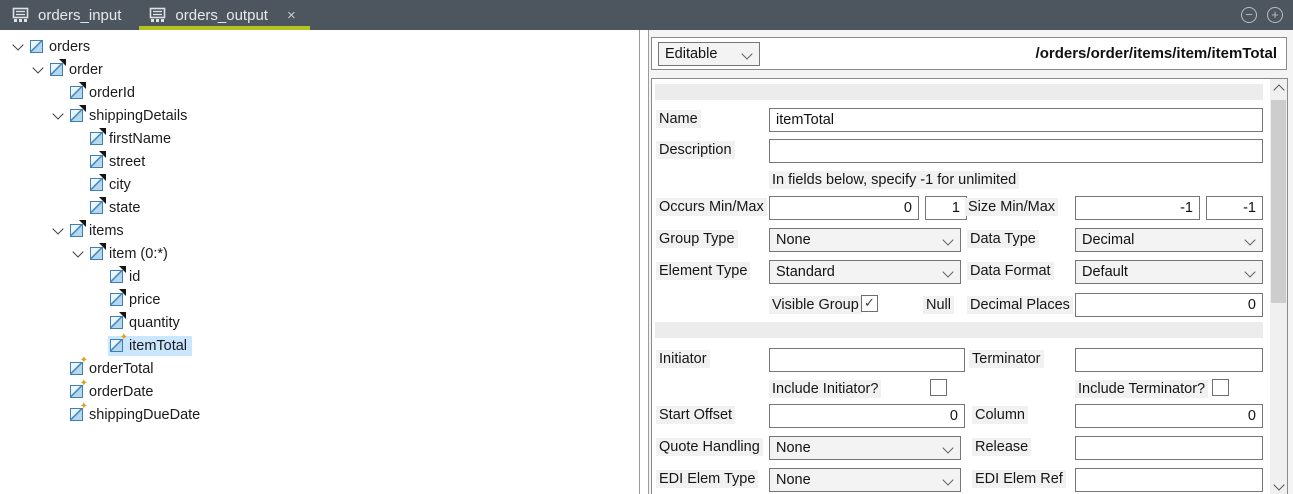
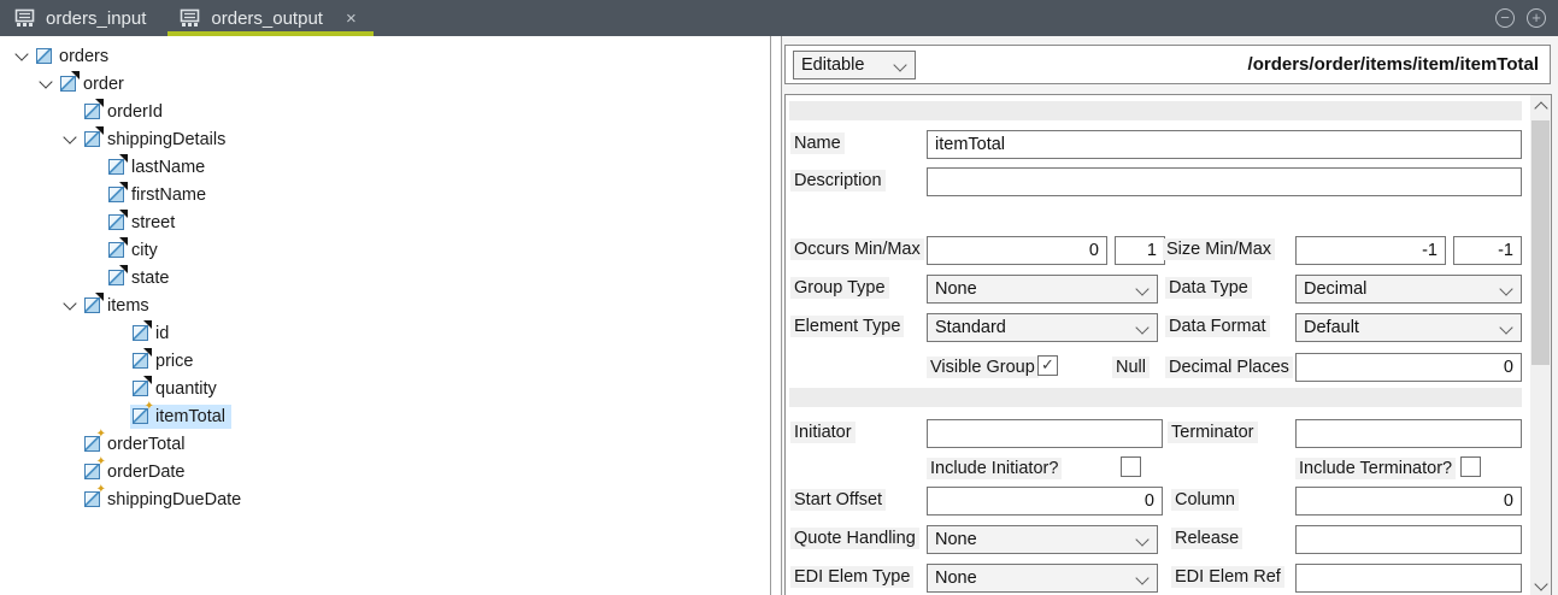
  orders_input
  orders_output
  ×
  −
  +
  orders
  order
  orderId
  shippingDetails
+ lastName
  firstName
  street
  city
  state
  items
- item (0:*)
  id
  price
  quantity
  itemTotal
  orderTotal
  orderDate
  shippingDueDate
  Editable
  /orders/order/items/item/itemTotal
  Name
  itemTotal
  Description
- In fields below, specify -1 for unlimited
  Occurs Min/Max
  0
  1
  Size Min/Max
  -1
  -1
  Group Type
  None
  Data Type
  Decimal
  Element Type
  Standard
  Data Format
  Default
  Visible Group
  ✓
  Null
  Decimal Places
  0
  Initiator
  Terminator
  Include Initiator?
  Include Terminator?
  Start Offset
  0
  Column
  0
  Quote Handling
  None
  Release
  EDI Elem Type
  None
  EDI Elem Ref
